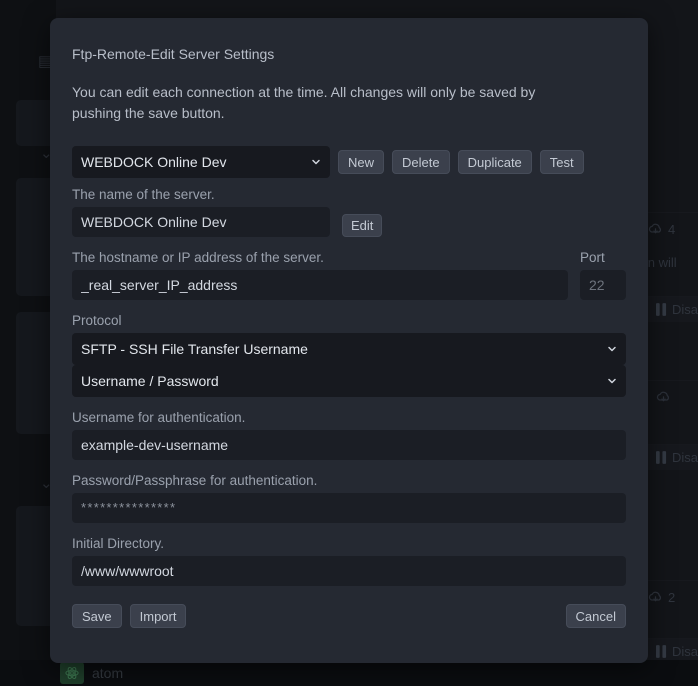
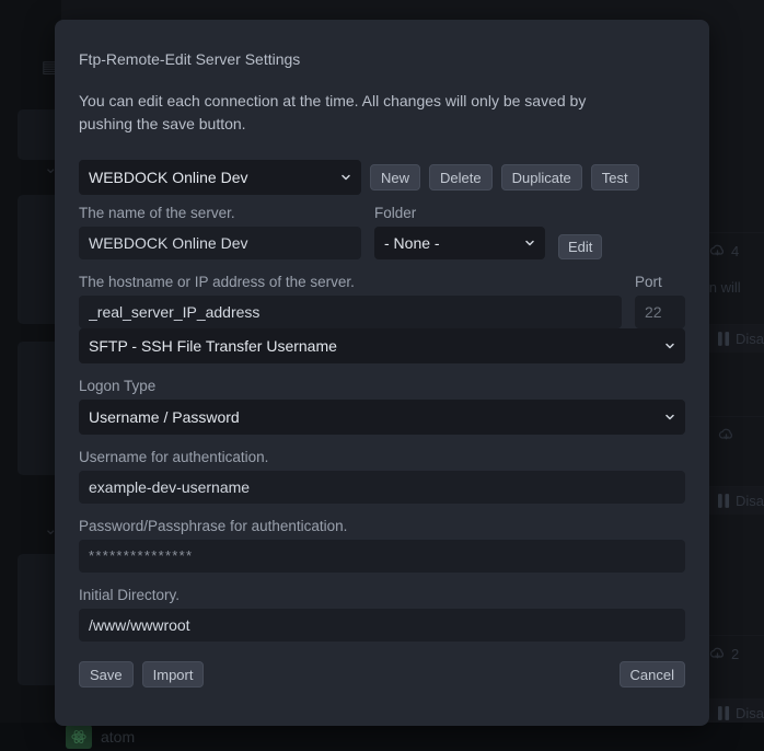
  4
  Disa
  Disa
  2
  Disa
  ▤
  ⌄
  ⌄
  atom
  Ftp-Remote-Edit Server Settings
  You can edit each connection at the time. All changes will only be saved by pushing the save button.
  WEBDOCK Online Dev
  New
  Delete
  Duplicate
  Test
  The name of the server.
  WEBDOCK Online Dev
+ Folder
+ - None -
  Edit
  The hostname or IP address of the server.
  _real_server_IP_address
  Port
  22
- Protocol
  SFTP - SSH File Transfer Username
+ Logon Type
  Username / Password
  Username for authentication.
  example-dev-username
  Password/Passphrase for authentication.
  ***************
  Initial Directory.
  /www/wwwroot
  Save
  Import
  Cancel
